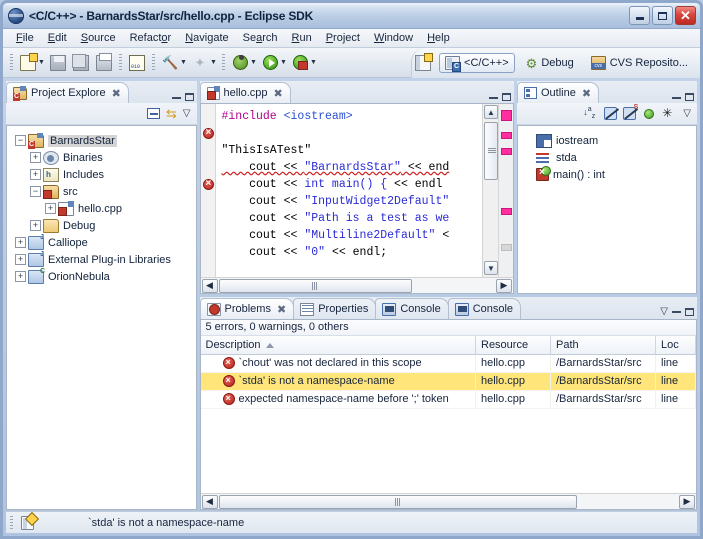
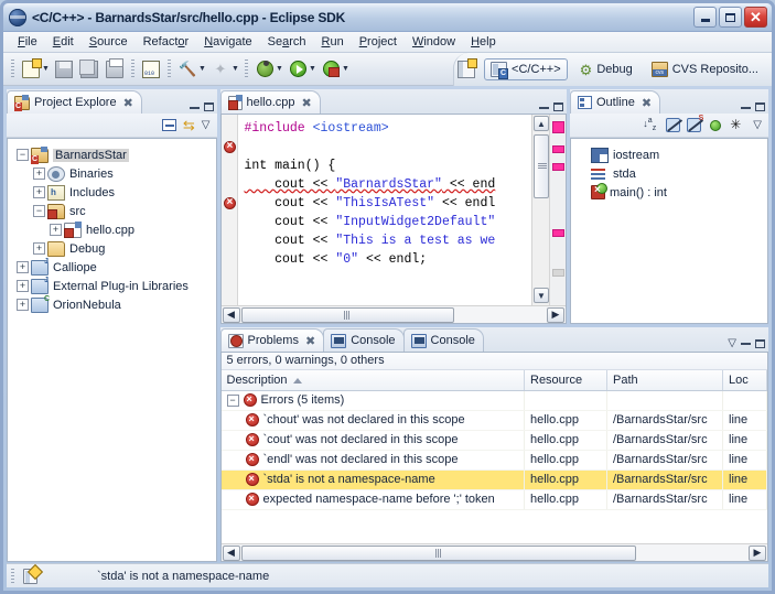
  <C/C++> - BarnardsStar/src/hello.cpp - Eclipse SDK
  ✕
  File
  Edit
  Source
  Refactor
  Navigate
  Search
  Run
  Project
  Window
  Help
  🔨
  ✦
  <C/C++>
  ⚙
  Debug
  CVS Reposito...
  Project Explore
  ✖
  ⇆
  ▽
  −
  BarnardsStar
  +
  Binaries
  +
  Includes
  −
  src
  +
  hello.cpp
  +
  Debug
  +
  Calliope
  +
  External Plug-in Libraries
  +
  OrionNebula
  hello.cpp
  ✖
  #include <iostream>
- "ThisIsATest"
+ int main() {
  cout << "BarnardsStar" << end
- cout << int main() { << endl
+ cout << "ThisIsATest" << endl
  cout << "InputWidget2Default"
- cout << "Path is a test as we
+ cout << "This is a test as we
- cout << "Multiline2Default" <
  cout << "0" << endl;
  ▲
  ▼
  ◀
  ▶
  Outline
  ✖
  ✳
  ▽
  iostream
  stda
  main() : int
  Problems
  ✖
- Properties
  Console
  Console
  ▽
  5 errors, 0 warnings, 0 others
  Description	Resource	Path	Loc
+ − Errors (5 items)
  `chout' was not declared in this scope	hello.cpp	/BarnardsStar/src	line
+ `cout' was not declared in this scope	hello.cpp	/BarnardsStar/src	line
+ `endl' was not declared in this scope	hello.cpp	/BarnardsStar/src	line
  `stda' is not a namespace-name	hello.cpp	/BarnardsStar/src	line
  expected namespace-name before ';' token	hello.cpp	/BarnardsStar/src	line
  ◀
  ▶
  `stda' is not a namespace-name
